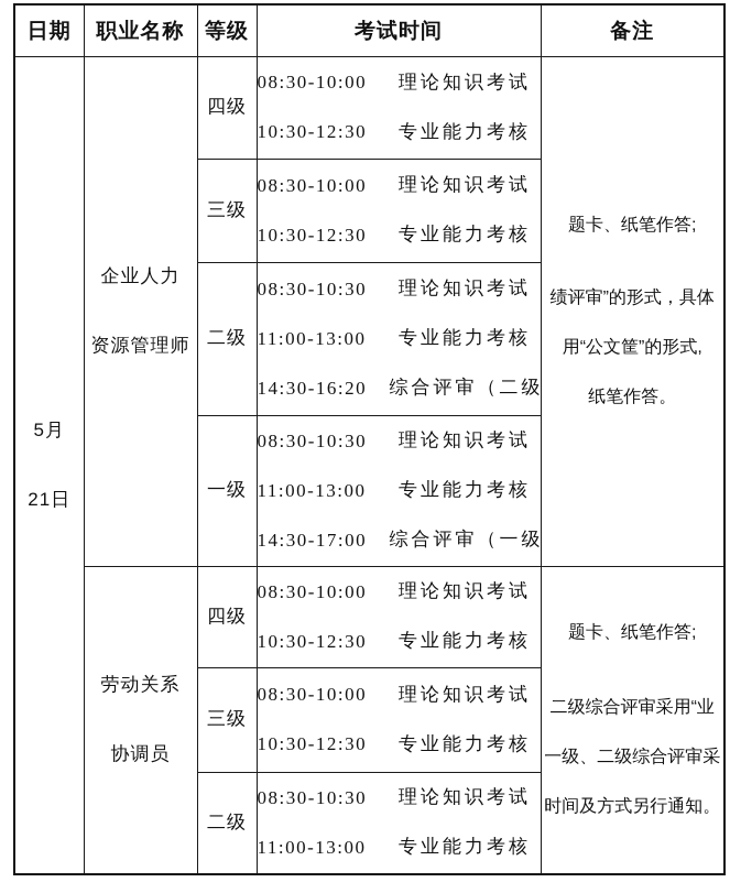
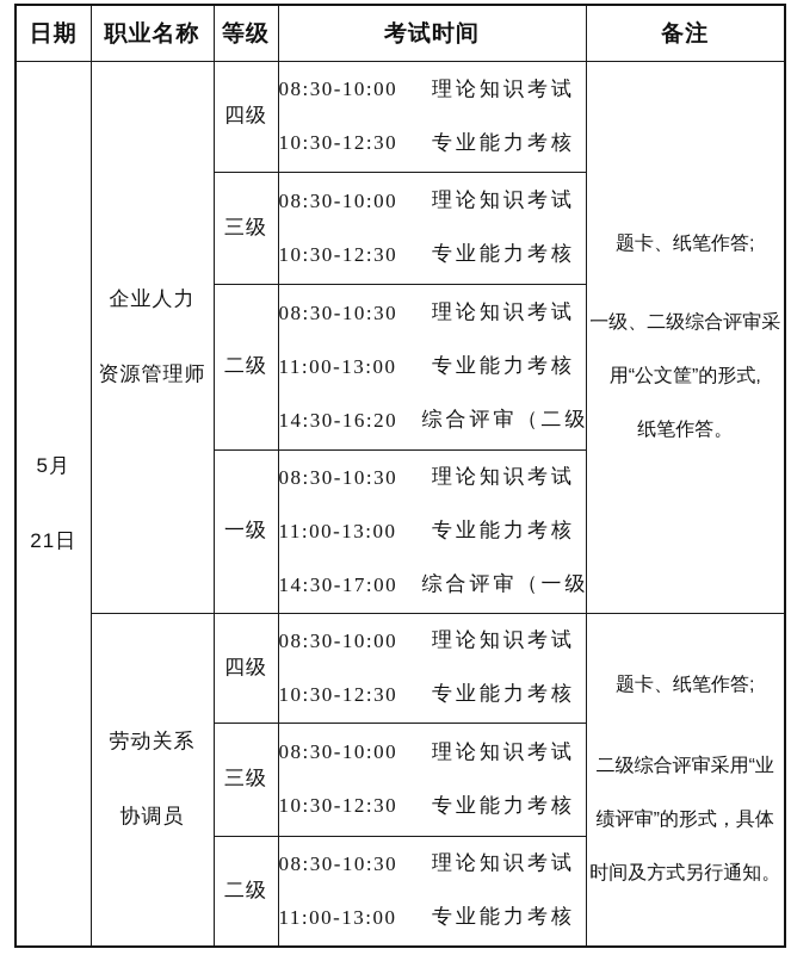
  日期	职业名称	等级	考试时间	备注
- 5月 21日	企业人力 资源管理师	四级	08:30-10:00 理论知识考试 10:30-12:30 专业能力考核	题卡、纸笔作答; 绩评审”的形式，具体 用“公文筐”的形式, 纸笔作答。
+ 5月 21日	企业人力 资源管理师	四级	08:30-10:00 理论知识考试 10:30-12:30 专业能力考核	题卡、纸笔作答; 一级、二级综合评审采 用“公文筐”的形式, 纸笔作答。
  三级	08:30-10:00 理论知识考试 10:30-12:30 专业能力考核
  二级	08:30-10:30 理论知识考试 11:00-13:00 专业能力考核 14:30-16:20 综合评审（二级
  一级	08:30-10:30 理论知识考试 11:00-13:00 专业能力考核 14:30-17:00 综合评审（一级
- 劳动关系 协调员	四级	08:30-10:00 理论知识考试 10:30-12:30 专业能力考核	题卡、纸笔作答; 二级综合评审采用“业 一级、二级综合评审采 时间及方式另行通知。
+ 劳动关系 协调员	四级	08:30-10:00 理论知识考试 10:30-12:30 专业能力考核	题卡、纸笔作答; 二级综合评审采用“业 绩评审”的形式，具体 时间及方式另行通知。
  三级	08:30-10:00 理论知识考试 10:30-12:30 专业能力考核
  二级	08:30-10:30 理论知识考试 11:00-13:00 专业能力考核
